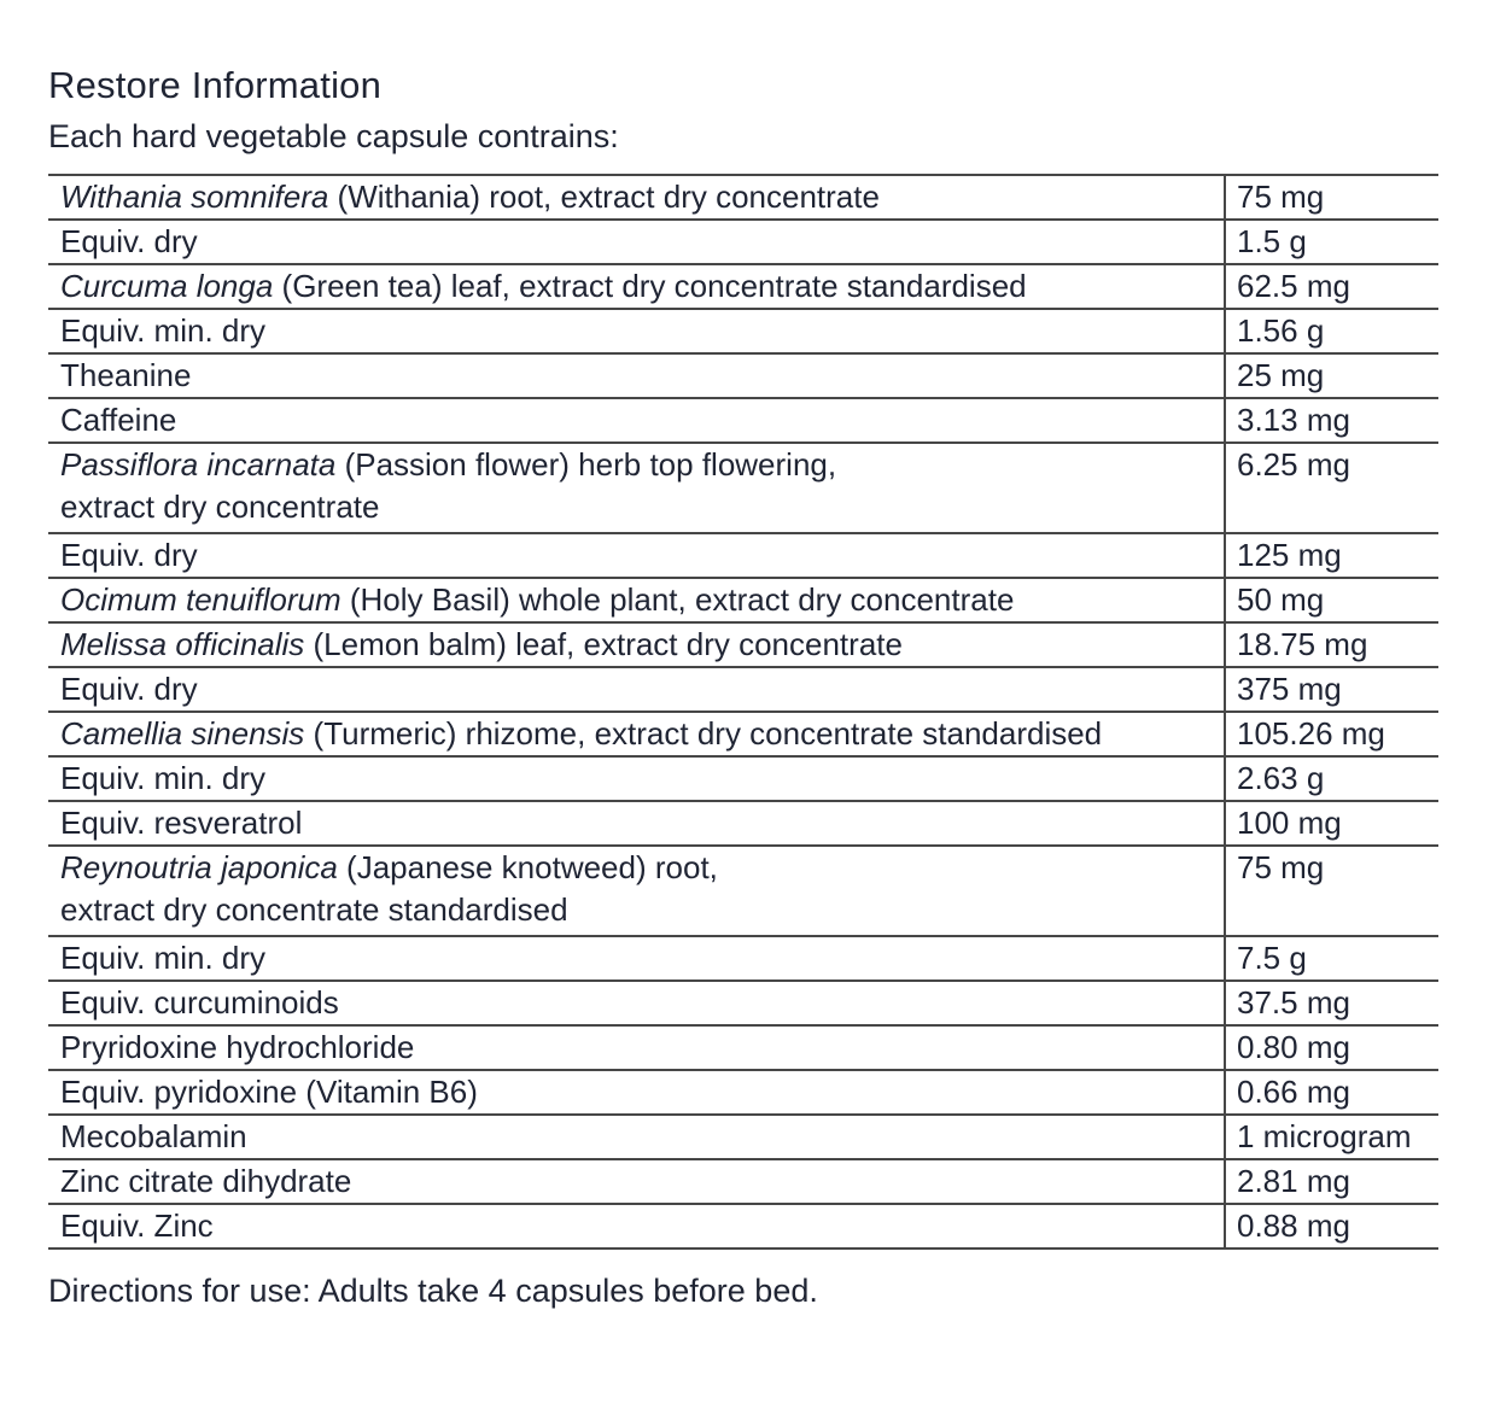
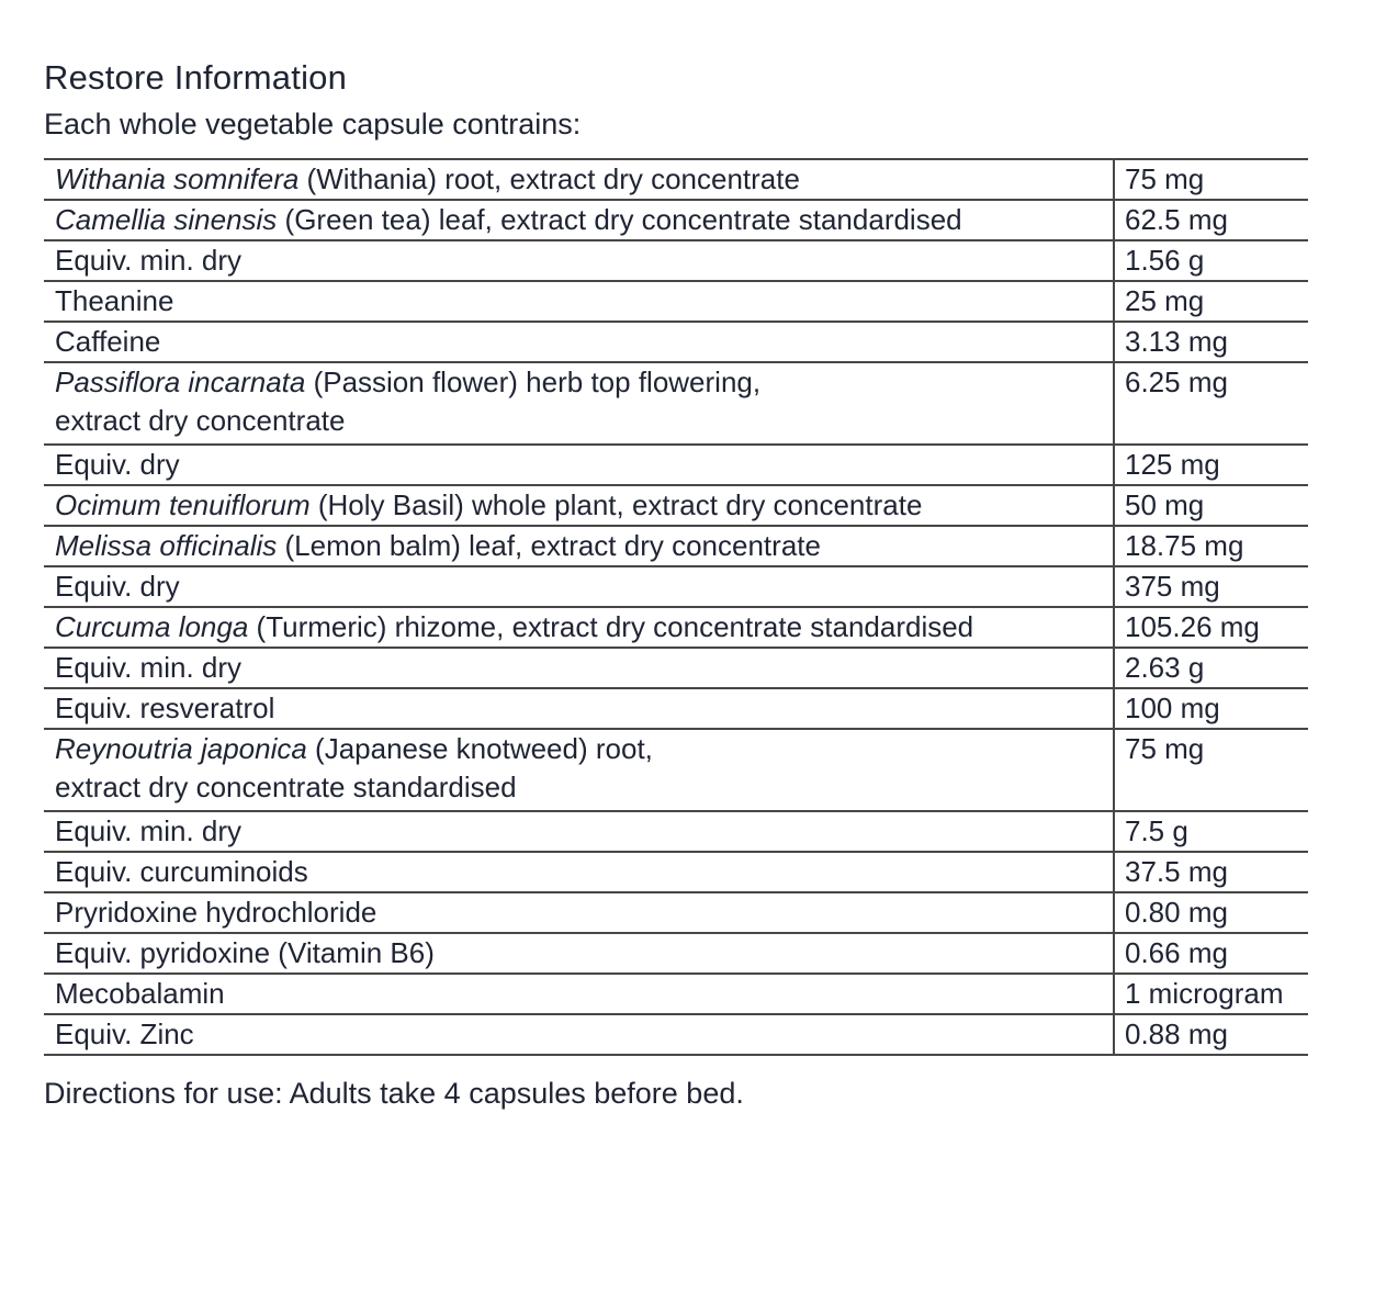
  Restore Information
- Each hard vegetable capsule contrains:
+ Each whole vegetable capsule contrains:
  Withania somnifera (Withania) root, extract dry concentrate	75 mg
- Equiv. dry	1.5 g
- Curcuma longa (Green tea) leaf, extract dry concentrate standardised	62.5 mg
+ Camellia sinensis (Green tea) leaf, extract dry concentrate standardised	62.5 mg
  Equiv. min. dry	1.56 g
  Theanine	25 mg
  Caffeine	3.13 mg
  Passiflora incarnata (Passion flower) herb top flowering,extract dry concentrate	6.25 mg
  Equiv. dry	125 mg
  Ocimum tenuiflorum (Holy Basil) whole plant, extract dry concentrate	50 mg
  Melissa officinalis (Lemon balm) leaf, extract dry concentrate	18.75 mg
  Equiv. dry	375 mg
- Camellia sinensis (Turmeric) rhizome, extract dry concentrate standardised	105.26 mg
+ Curcuma longa (Turmeric) rhizome, extract dry concentrate standardised	105.26 mg
  Equiv. min. dry	2.63 g
  Equiv. resveratrol	100 mg
  Reynoutria japonica (Japanese knotweed) root,extract dry concentrate standardised	75 mg
  Equiv. min. dry	7.5 g
  Equiv. curcuminoids	37.5 mg
  Pryridoxine hydrochloride	0.80 mg
  Equiv. pyridoxine (Vitamin B6)	0.66 mg
  Mecobalamin	1 microgram
- Zinc citrate dihydrate	2.81 mg
  Equiv. Zinc	0.88 mg
  Directions for use: Adults take 4 capsules before bed.
